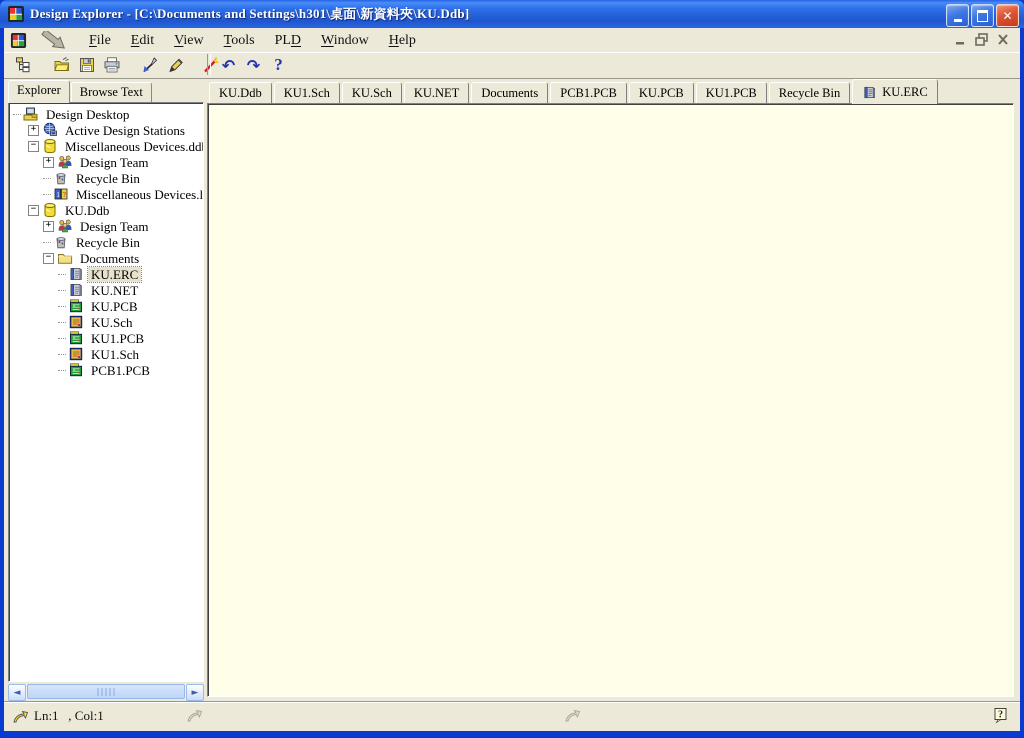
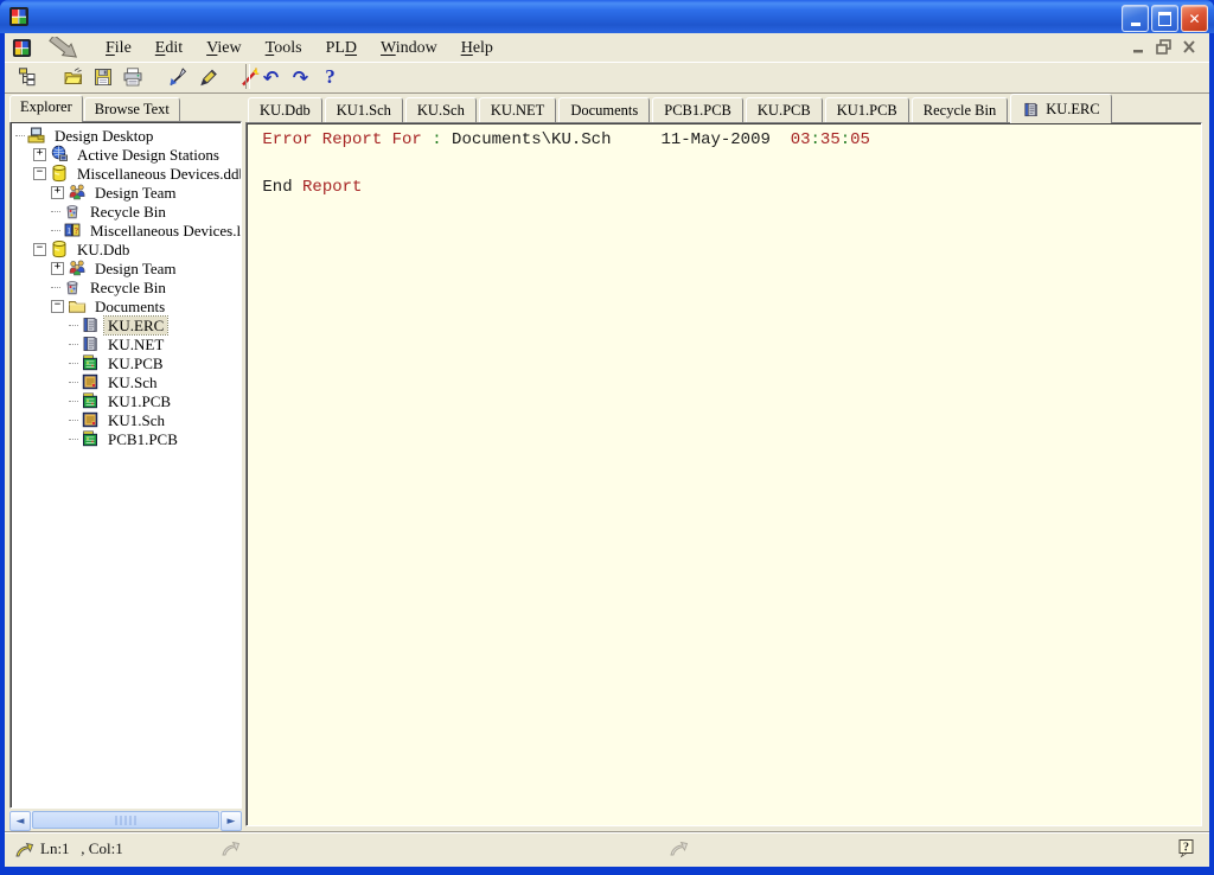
- Design Explorer - [C:\Documents and Settings\h301\桌面\新資料夾\KU.Ddb]
  ✕
  File Edit View Tools PLD Window Help
  ↶
  ↷
  ?
  Explorer
  Browse Text
  Design Desktop
  +
  Active Design Stations
  −
  Miscellaneous Devices.dd
  +
  Design Team
  Recycle Bin
  1
  ?
  Miscellaneous Devices.l
  −
  KU.Ddb
  +
  Design Team
  Recycle Bin
  −
  Documents
  KU.ERC
  KU.NET
  KU.PCB
  KU.Sch
  KU1.PCB
  KU1.Sch
  PCB1.PCB
  ◄
  ►
  KU.Ddb
  KU1.Sch
  KU.Sch
  KU.NET
  Documents
  PCB1.PCB
  KU.PCB
  KU1.PCB
  Recycle Bin
  KU.ERC
+ Error Report For : Documents\KU.Sch 11-May-2009 03:35:05
+ End Report
  Ln:1 , Col:1
  ?
